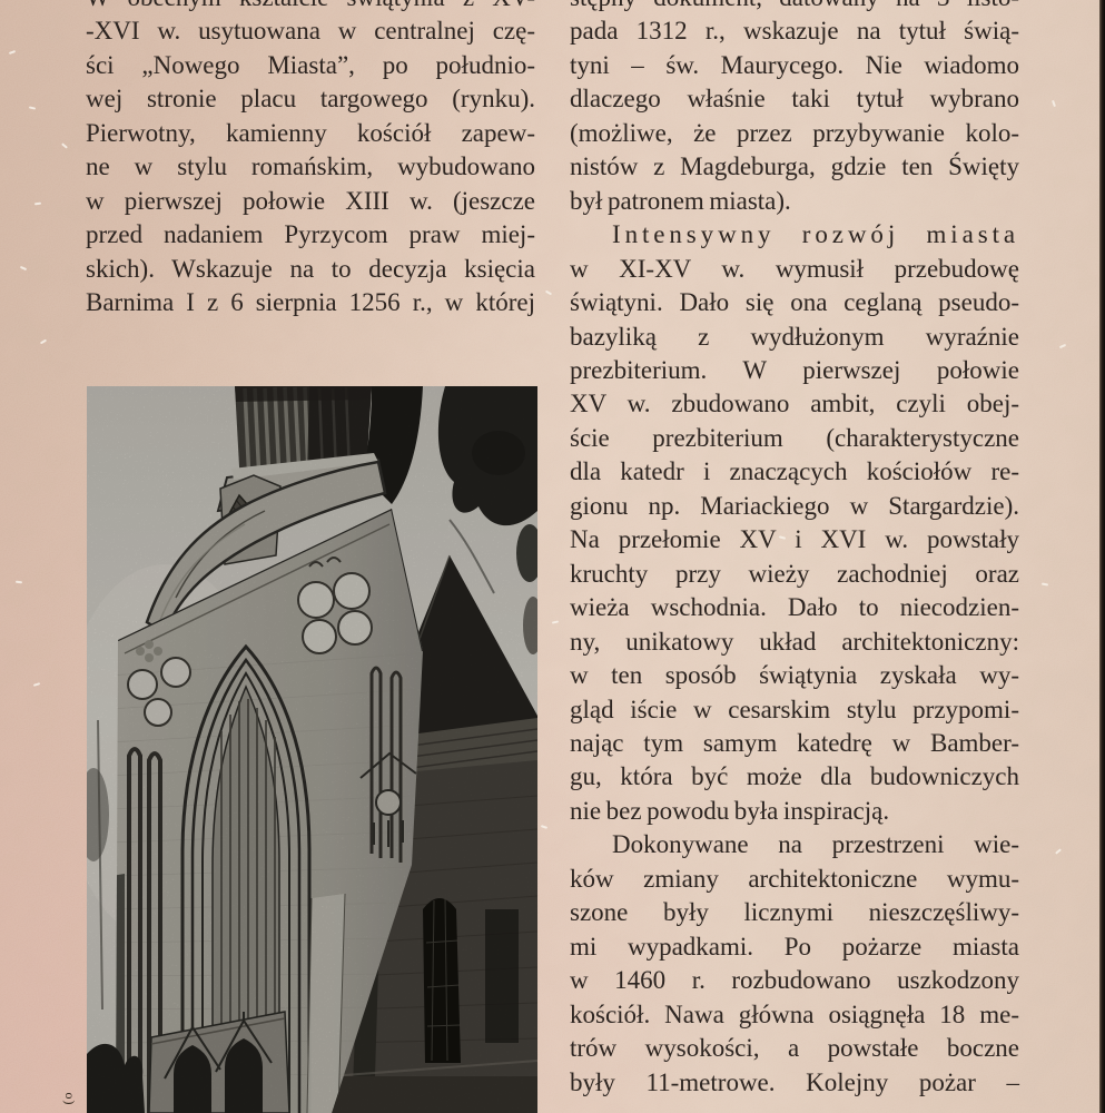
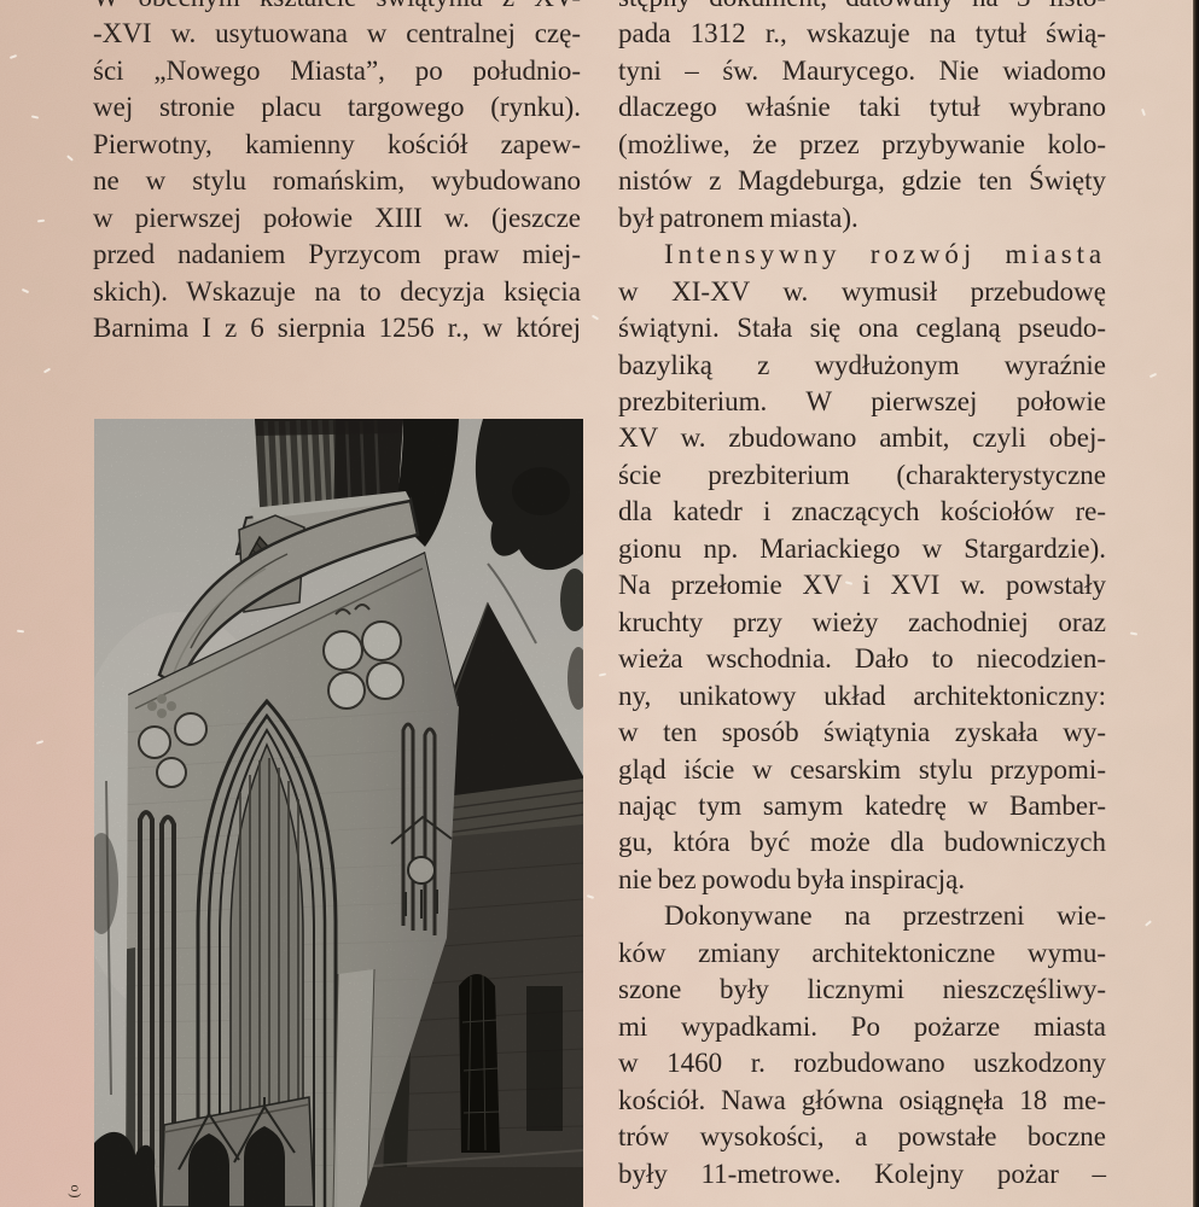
  -XVI w. usytuowana w centralnej czę-
  ści „Nowego Miasta”, po południo-
  wej stronie placu targowego (rynku).
  Pierwotny, kamienny kościół zapew-
  ne w stylu romańskim, wybudowano
  w pierwszej połowie XIII w. (jeszcze
  przed nadaniem Pyrzycom praw miej-
  skich). Wskazuje na to decyzja księcia
  Barnima I z 6 sierpnia 1256 r., w której
  pada 1312 r., wskazuje na tytuł świą-
  tyni – św. Maurycego. Nie wiadomo
  dlaczego właśnie taki tytuł wybrano
  (możliwe, że przez przybywanie kolo-
  nistów z Magdeburga, gdzie ten Święty
  był patronem miasta).
  Intensywny rozwój miasta
  w XI-XV w. wymusił przebudowę
- świątyni. Dało się ona ceglaną pseudo-
+ świątyni. Stała się ona ceglaną pseudo-
  bazyliką z wydłużonym wyraźnie
  prezbiterium. W pierwszej połowie
  XV w. zbudowano ambit, czyli obej-
  ście prezbiterium (charakterystyczne
  dla katedr i znaczących kościołów re-
  gionu np. Mariackiego w Stargardzie).
  Na przełomie XV i XVI w. powstały
  kruchty przy wieży zachodniej oraz
  wieża wschodnia. Dało to niecodzien-
  ny, unikatowy układ architektoniczny:
  w ten sposób świątynia zyskała wy-
  gląd iście w cesarskim stylu przypomi-
  nając tym samym katedrę w Bamber-
  gu, która być może dla budowniczych
  nie bez powodu była inspiracją.
  Dokonywane na przestrzeni wie-
  ków zmiany architektoniczne wymu-
  szone były licznymi nieszczęśliwy-
  mi wypadkami. Po pożarze miasta
  w 1460 r. rozbudowano uszkodzony
  kościół. Nawa główna osiągnęła 18 me-
  trów wysokości, a powstałe boczne
  były 11-metrowe. Kolejny pożar –
